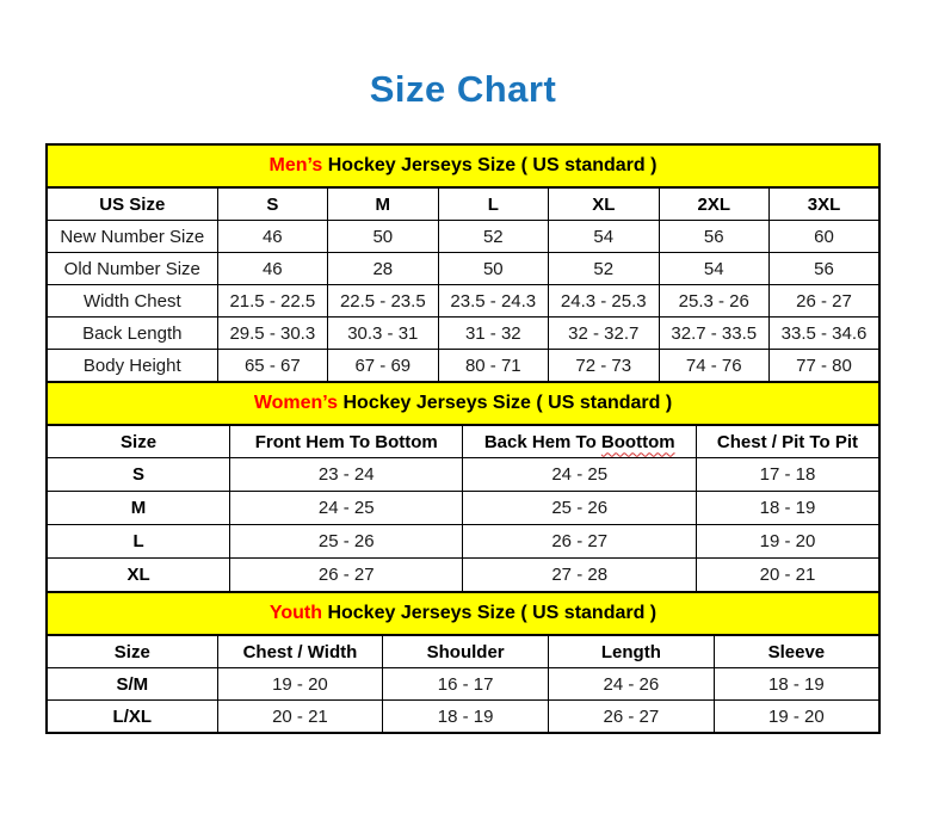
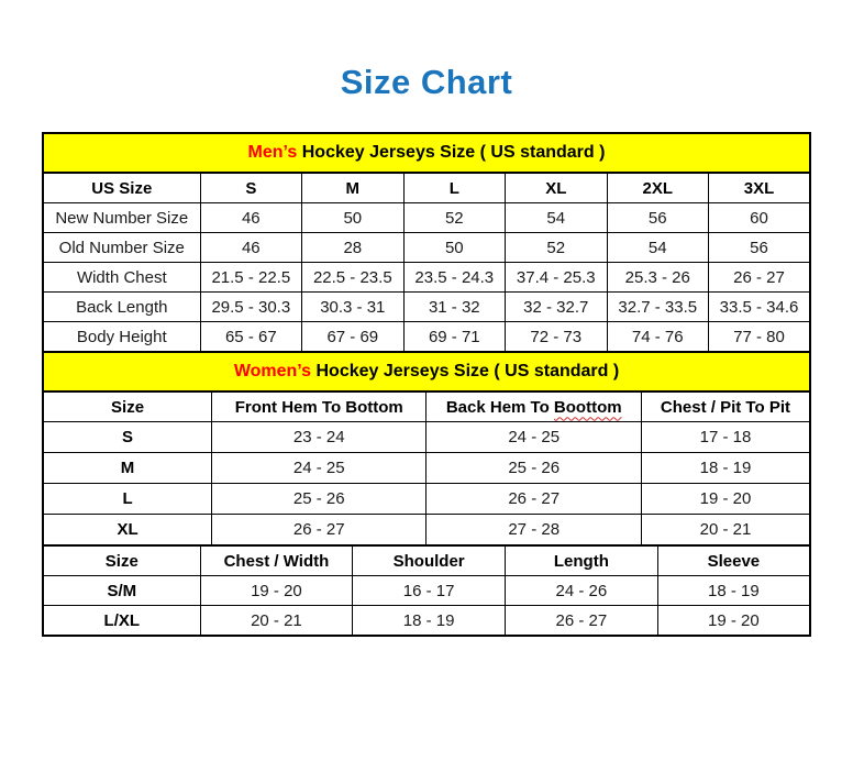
  Size Chart
  Men’s Hockey Jerseys Size ( US standard )
  US Size	S	M	L	XL	2XL	3XL
  New Number Size	46	50	52	54	56	60
  Old Number Size	46	28	50	52	54	56
- Width Chest	21.5 - 22.5	22.5 - 23.5	23.5 - 24.3	24.3 - 25.3	25.3 - 26	26 - 27
+ Width Chest	21.5 - 22.5	22.5 - 23.5	23.5 - 24.3	37.4 - 25.3	25.3 - 26	26 - 27
  Back Length	29.5 - 30.3	30.3 - 31	31 - 32	32 - 32.7	32.7 - 33.5	33.5 - 34.6
- Body Height	65 - 67	67 - 69	80 - 71	72 - 73	74 - 76	77 - 80
+ Body Height	65 - 67	67 - 69	69 - 71	72 - 73	74 - 76	77 - 80
  Women’s Hockey Jerseys Size ( US standard )
  Size	Front Hem To Bottom	Back Hem To Boottom	Chest / Pit To Pit
  S	23 - 24	24 - 25	17 - 18
  M	24 - 25	25 - 26	18 - 19
  L	25 - 26	26 - 27	19 - 20
  XL	26 - 27	27 - 28	20 - 21
- Youth Hockey Jerseys Size ( US standard )
  Size	Chest / Width	Shoulder	Length	Sleeve
  S/M	19 - 20	16 - 17	24 - 26	18 - 19
  L/XL	20 - 21	18 - 19	26 - 27	19 - 20
